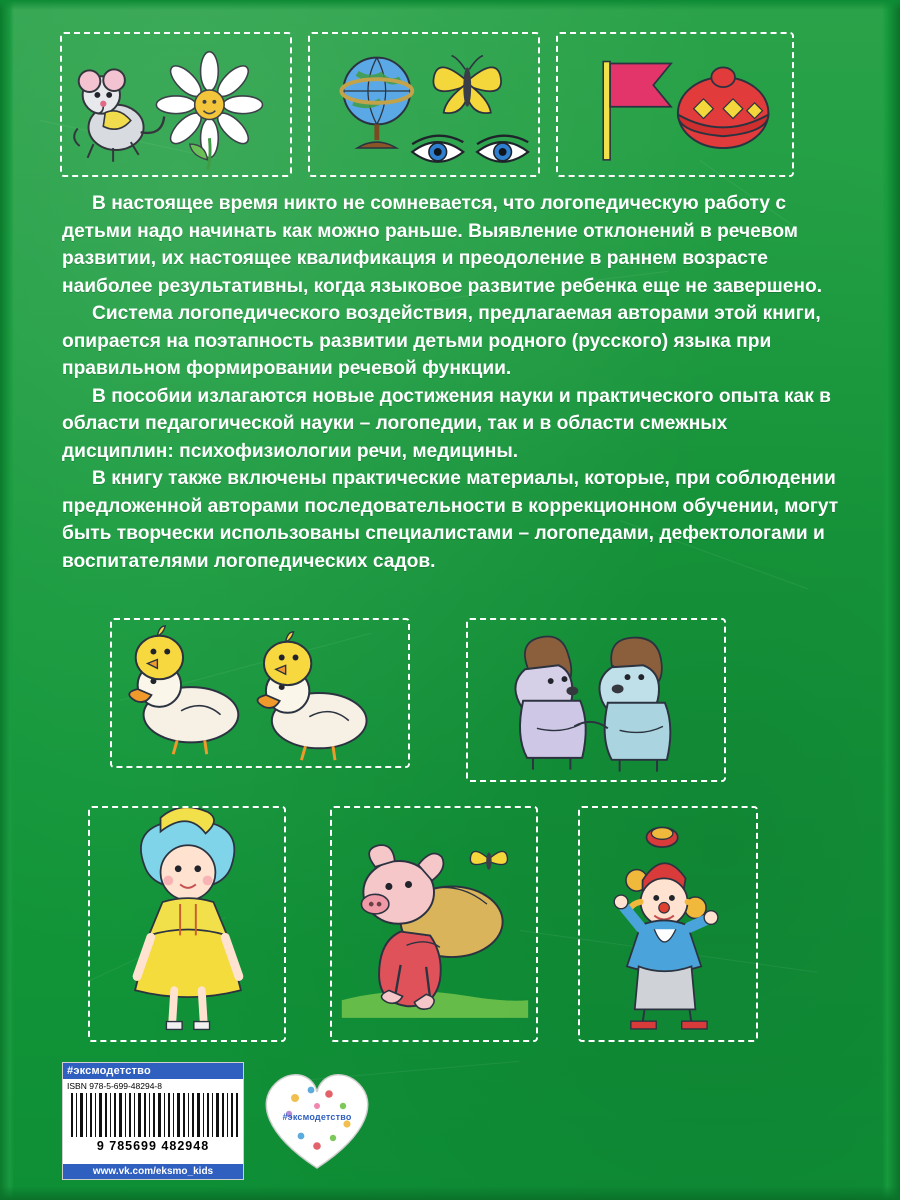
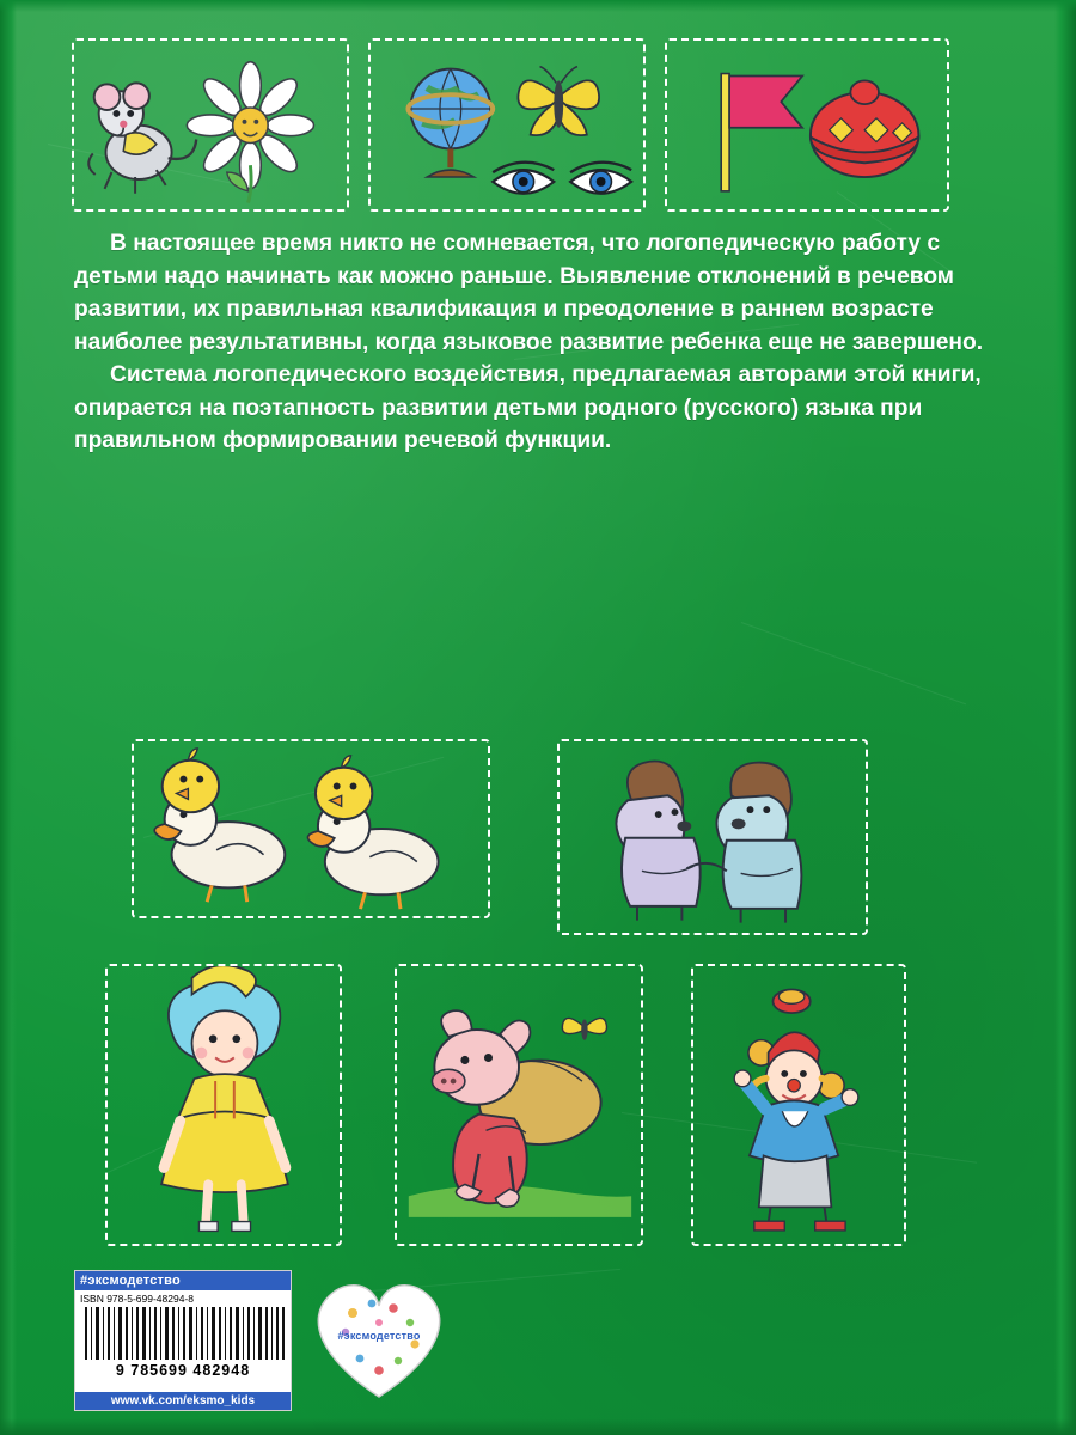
- В настоящее время никто не сомневается, что логопедическую работу с детьми надо начинать как можно раньше. Выявление отклонений в речевом развитии, их настоящее квалификация и преодоление в раннем возрасте наиболее результативны, когда языковое развитие ребенка еще не завершено.
+ В настоящее время никто не сомневается, что логопедическую работу с детьми надо начинать как можно раньше. Выявление отклонений в речевом развитии, их правильная квалификация и преодоление в раннем возрасте наиболее результативны, когда языковое развитие ребенка еще не завершено.
  Система логопедического воздействия, предлагаемая авторами этой книги, опирается на поэтапность развитии детьми родного (русского) языка при правильном формировании речевой функции.
- В пособии излагаются новые достижения науки и практического опыта как в области педагогической науки – логопедии, так и в области смежных дисциплин: психофизиологии речи, медицины.
- В книгу также включены практические материалы, которые, при соблюдении предложенной авторами последовательности в коррекционном обучении, могут быть творчески использованы специалистами – логопедами, дефектологами и воспитателями логопедических садов.
  #эксмодетство
  ISBN 978-5-699-48294-8
  9 785699 482948
  www.vk.com/eksmo_kids
  #эксмодетство
